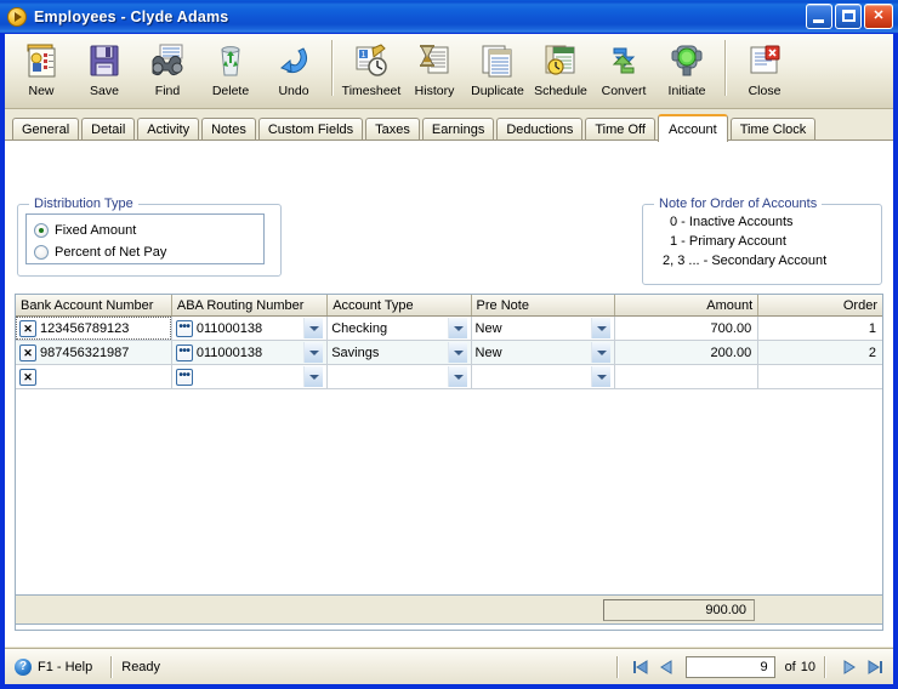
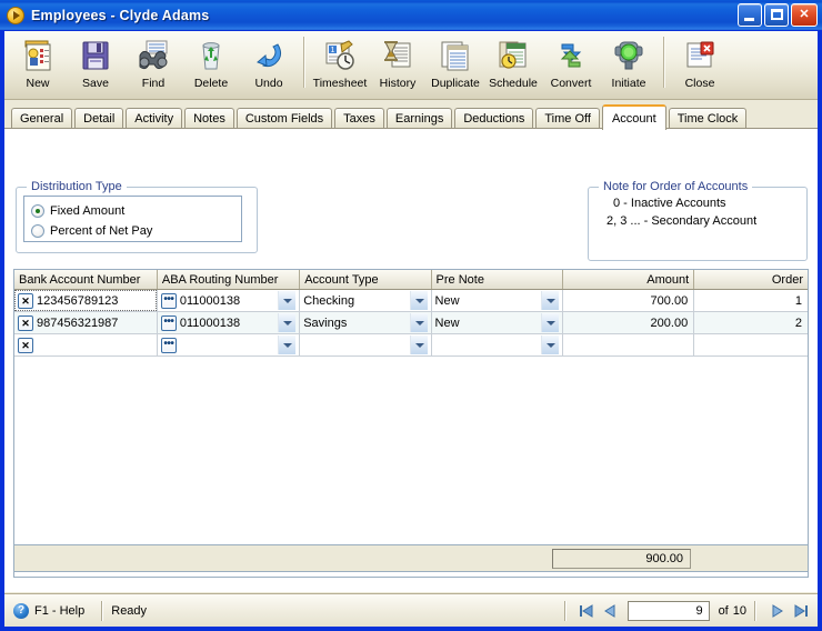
  Employees - Clyde Adams
  ✕
  New
  Save
  Find
  Delete
  Undo
  Timesheet
  History
  Duplicate
  Schedule
  Convert
  Initiate
  Close
  General
  Detail
  Activity
  Notes
  Custom Fields
  Taxes
  Earnings
  Deductions
  Time Off
  Account
  Time Clock
  Distribution Type
  Fixed Amount
  Percent of Net Pay
  Note for Order of Accounts
  0 - Inactive Accounts
- 1 - Primary Account
  2, 3 ... - Secondary Account
  Bank Account Number	ABA Routing Number	Account Type	Pre Note	Amount	Order
  ✕ 123456789123	••• 011000138	Checking	New	700.00	1
  ✕ 987456321987	••• 011000138	Savings	New	200.00	2
  ✕	•••
  900.00
  ?
  F1 - Help
  Ready
  9
  of
  10
